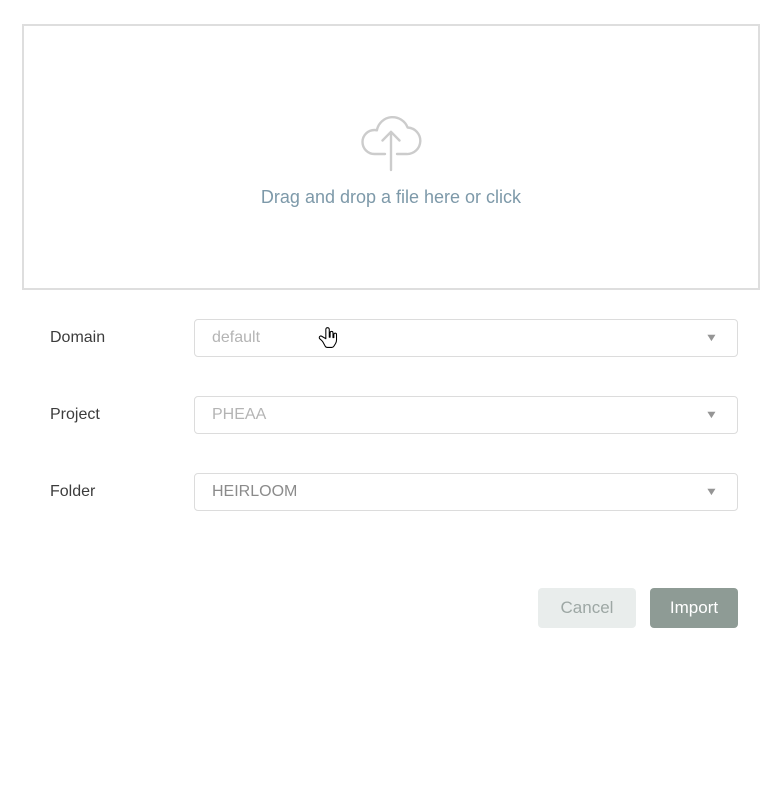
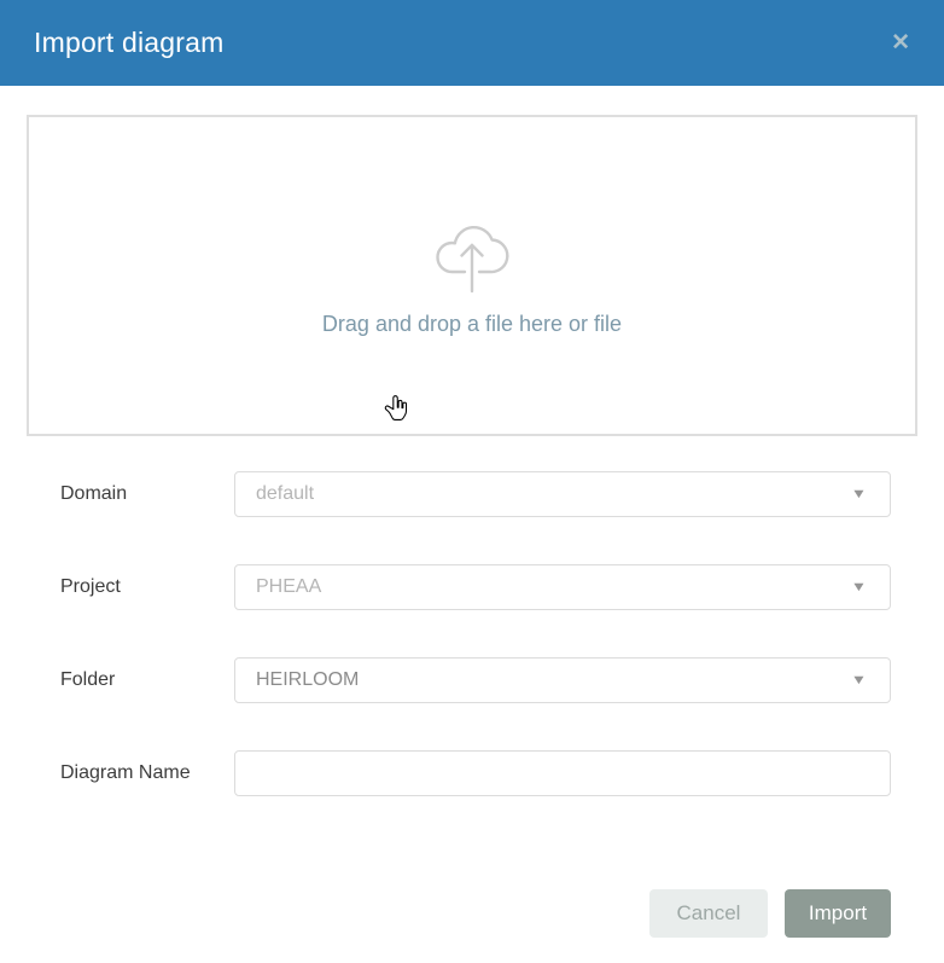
+ Import diagram
+ ✕
- Drag and drop a file here or click
+ Drag and drop a file here or file
  Domain
  default
  ▼
  Project
  PHEAA
  ▼
  Folder
  HEIRLOOM
  ▼
+ Diagram Name
  Cancel
  Import
